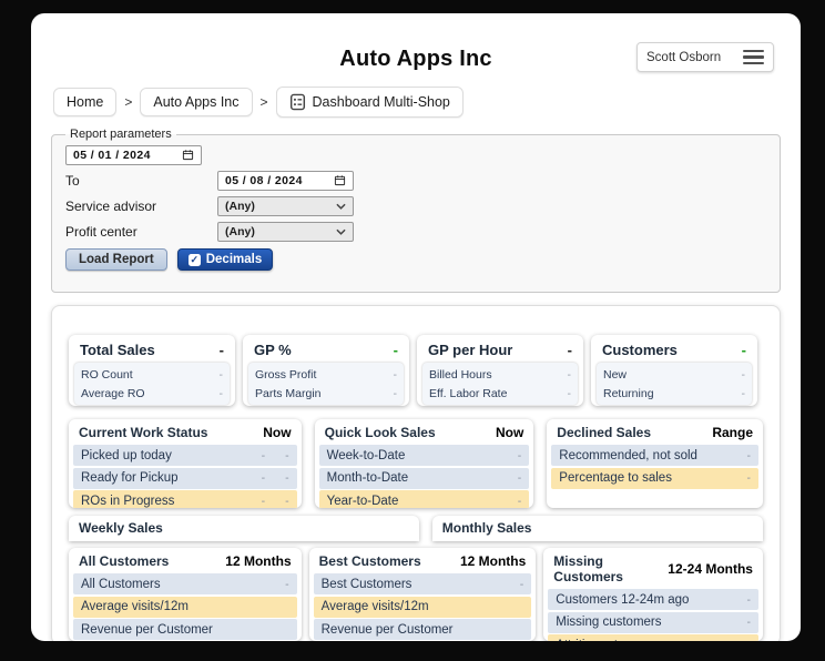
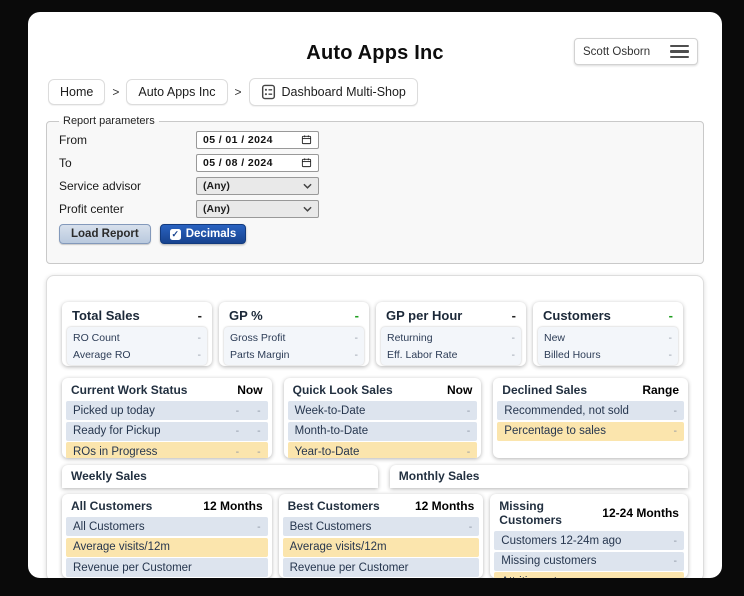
  Auto Apps Inc
  Scott Osborn
  Home
  >
  Auto Apps Inc
  >
  Dashboard Multi-Shop
  Report parameters
+ From
  05 / 01 / 2024
  To
  05 / 08 / 2024
  Service advisor
  (Any)
  Profit center
  (Any)
  Load Report
  ✓
  Decimals
  Total Sales
  -
  RO Count
  -
  Average RO
  -
  GP %
  -
  Gross Profit
  -
  Parts Margin
  -
  GP per Hour
  -
- Billed Hours
+ Returning
  -
  Eff. Labor Rate
  -
  Customers
  -
  New
  -
- Returning
+ Billed Hours
  -
  Current Work Status
  Now
  Picked up today
  -
  -
  Ready for Pickup
  -
  -
  ROs in Progress
  -
  -
  Quick Look Sales
  Now
  Week-to-Date
  -
  Month-to-Date
  -
  Year-to-Date
  -
  Declined Sales
  Range
  Recommended, not sold
  -
  Percentage to sales
  -
  Weekly Sales
  Monthly Sales
  All Customers
  12 Months
  All Customers
  -
  Average visits/12m
  Revenue per Customer
  Best Customers
  12 Months
  Best Customers
  -
  Average visits/12m
  Revenue per Customer
  Missing Customers
  12-24 Months
  Customers 12-24m ago
  -
  Missing customers
  -
